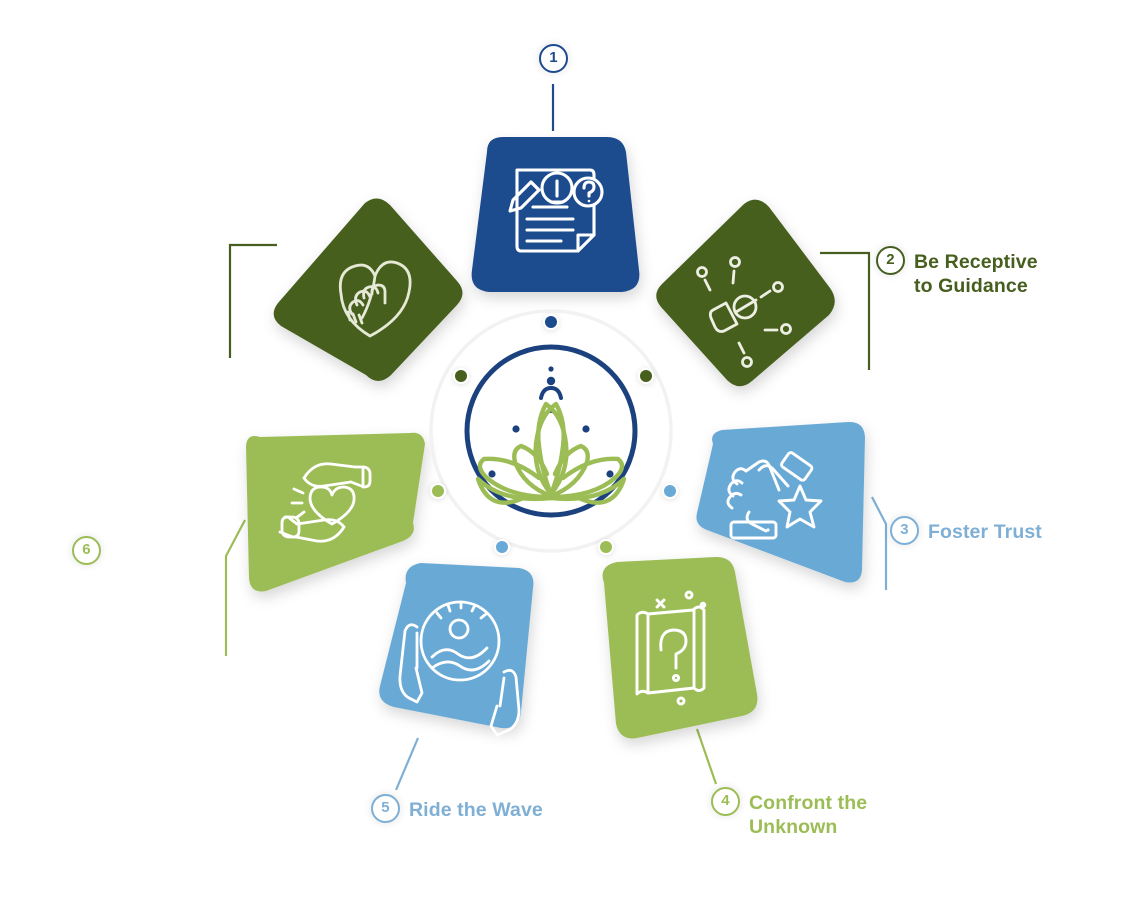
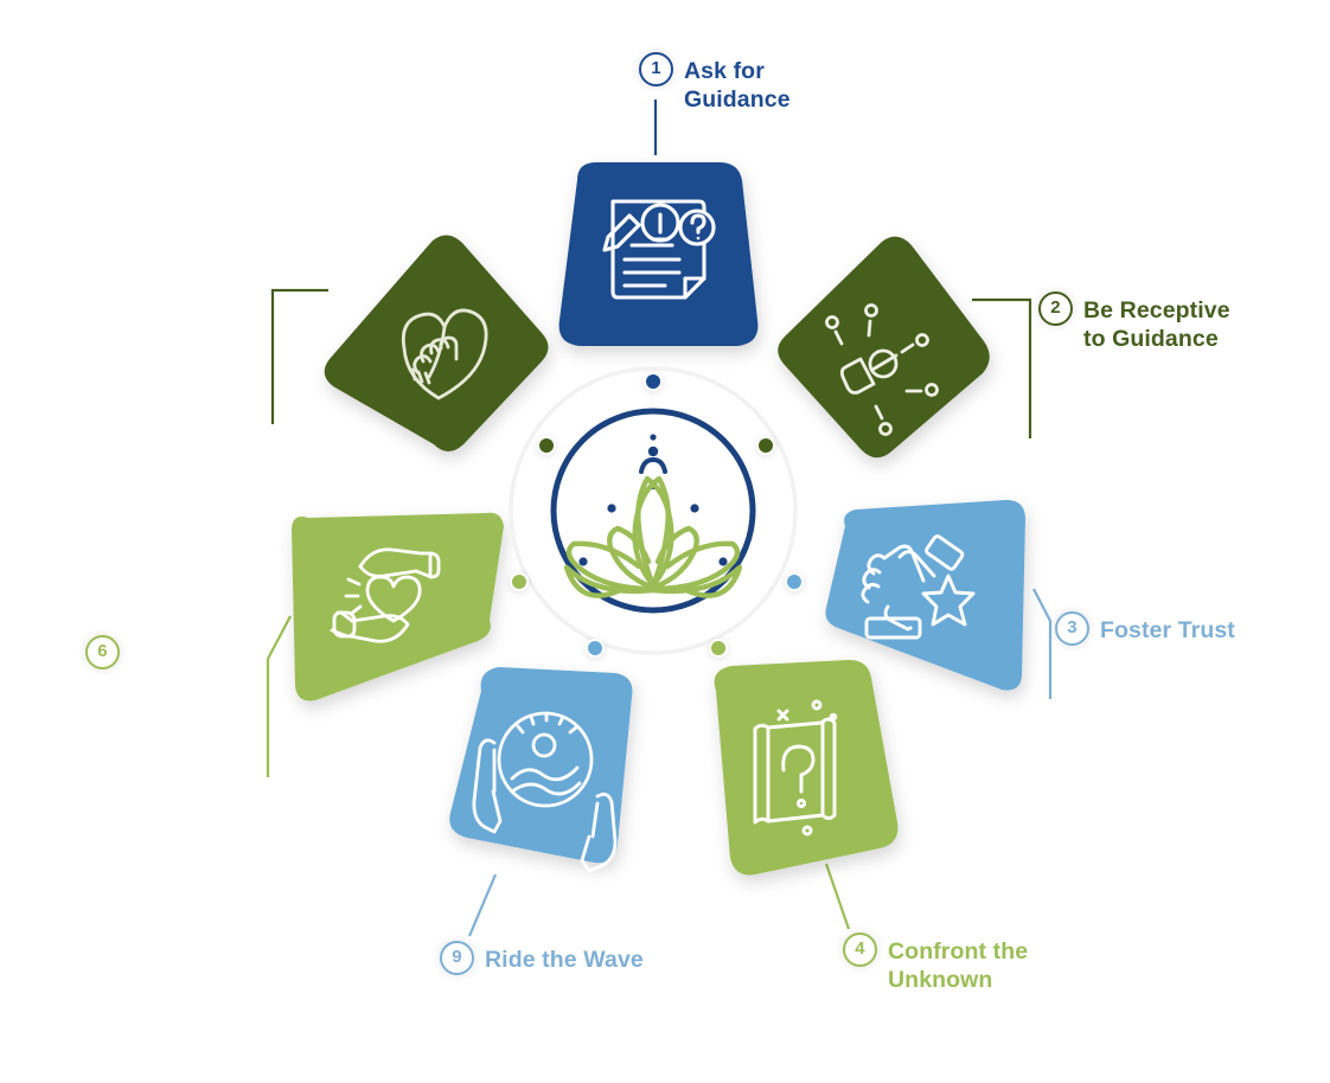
  1
+ Ask for
+ Guidance
  2
  Be Receptive
  to Guidance
  3
  Foster Trust
  4
  Confront the
  Unknown
- 5
+ 9
  Ride the Wave
  6
